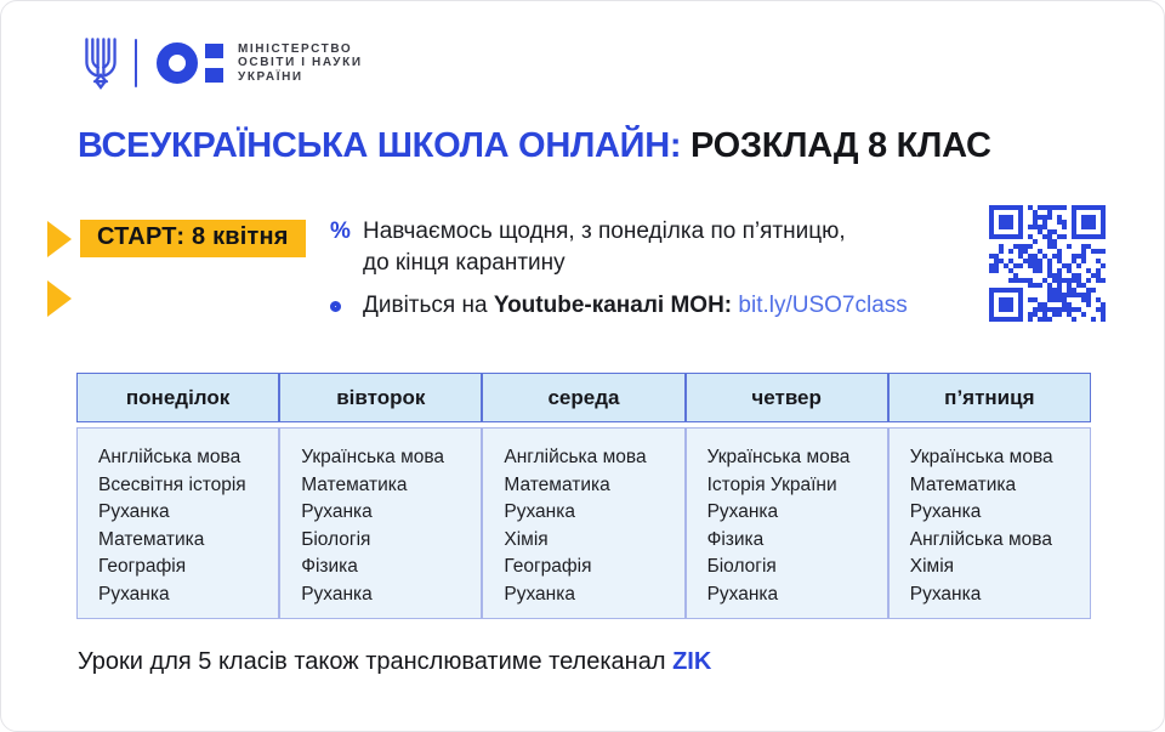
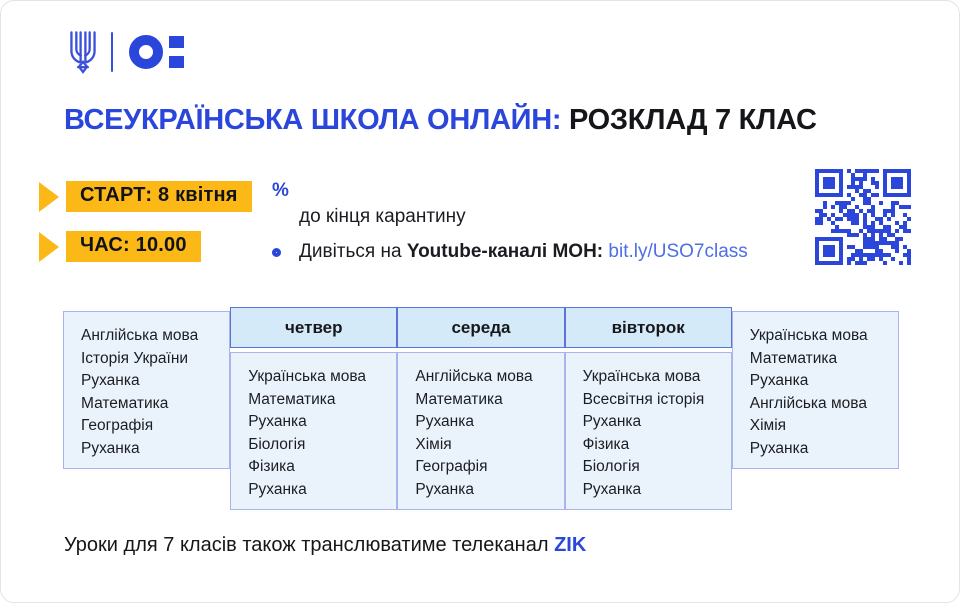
- МІНІСТЕРСТВО
- ОСВІТИ І НАУКИ
- УКРАЇНИ
- ВСЕУКРАЇНСЬКА ШКОЛА ОНЛАЙН: РОЗКЛАД 8 КЛАС
+ ВСЕУКРАЇНСЬКА ШКОЛА ОНЛАЙН: РОЗКЛАД 7 КЛАС
  СТАРТ: 8 квітня
+ ЧАС: 10.00
  %
- Навчаємось щодня, з понеділка по п’ятницю,
  до кінця карантину
  Дивіться на Youtube-каналі МОН: bit.ly/USO7class
- понеділок
  Англійська мова
- Всесвітня історія
+ Історія України
  Руханка
  Математика
  Географія
  Руханка
- вівторок
+ четвер
  Українська мова
  Математика
  Руханка
  Біологія
  Фізика
  Руханка
  середа
  Англійська мова
  Математика
  Руханка
  Хімія
  Географія
  Руханка
- четвер
+ вівторок
  Українська мова
- Історія України
+ Всесвітня історія
  Руханка
  Фізика
  Біологія
  Руханка
- п’ятниця
  Українська мова
  Математика
  Руханка
  Англійська мова
  Хімія
  Руханка
- Уроки для 5 класів також транслюватиме телеканал ZIK
+ Уроки для 7 класів також транслюватиме телеканал ZIK
